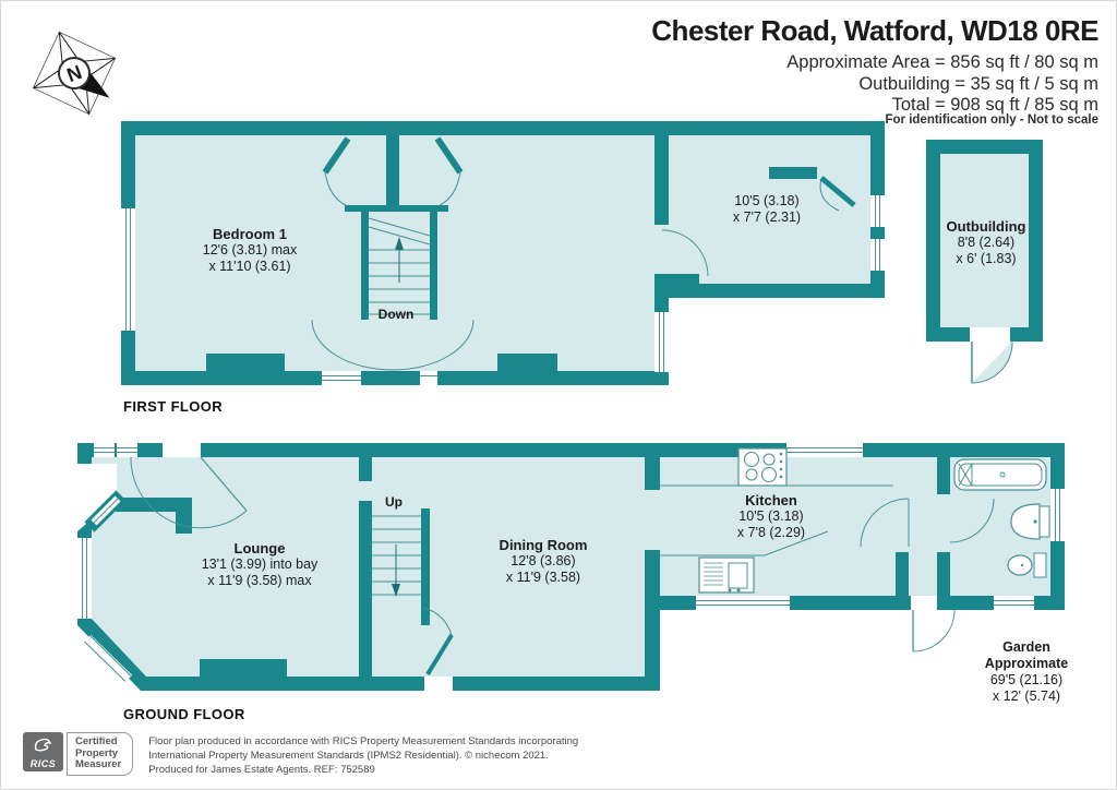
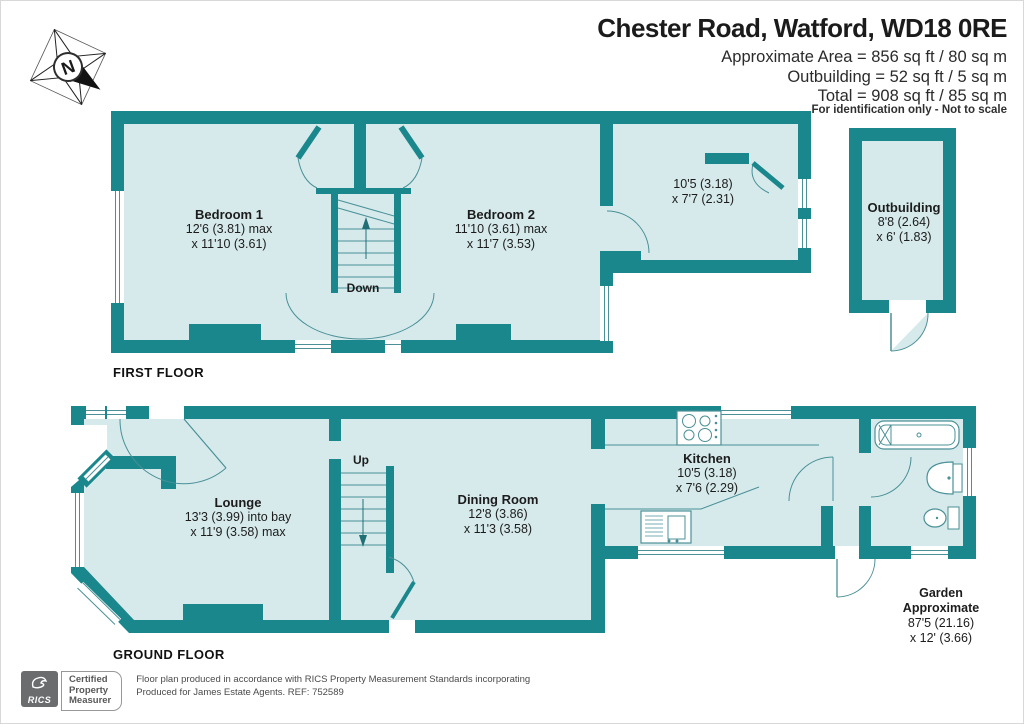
  Chester Road, Watford, WD18 0RE
  Approximate Area = 856 sq ft / 80 sq m
- Outbuilding = 35 sq ft / 5 sq m
+ Outbuilding = 52 sq ft / 5 sq m
  Total = 908 sq ft / 85 sq m
  For identification only - Not to scale
  Bedroom 1
  12'6 (3.81) max
  x 11'10 (3.61)
+ Bedroom 2
+ 11'10 (3.61) max
+ x 11'7 (3.53)
  10'5 (3.18)
  x 7'7 (2.31)
  Down
  Outbuilding
  8'8 (2.64)
  x 6' (1.83)
  Lounge
- 13'1 (3.99) into bay
+ 13'3 (3.99) into bay
  x 11'9 (3.58) max
  Dining Room
  12'8 (3.86)
- x 11'9 (3.58)
+ x 11'3 (3.58)
  Kitchen
  10'5 (3.18)
- x 7'8 (2.29)
+ x 7'6 (2.29)
  Up
  Garden
  Approximate
- 69'5 (21.16)
+ 87'5 (21.16)
- x 12' (5.74)
+ x 12' (3.66)
  FIRST FLOOR
  GROUND FLOOR
  RICS
  Certified
  Property
  Measurer
  Floor plan produced in accordance with RICS Property Measurement Standards incorporating
- International Property Measurement Standards (IPMS2 Residential). © nichecom 2021.
  Produced for James Estate Agents. REF: 752589
